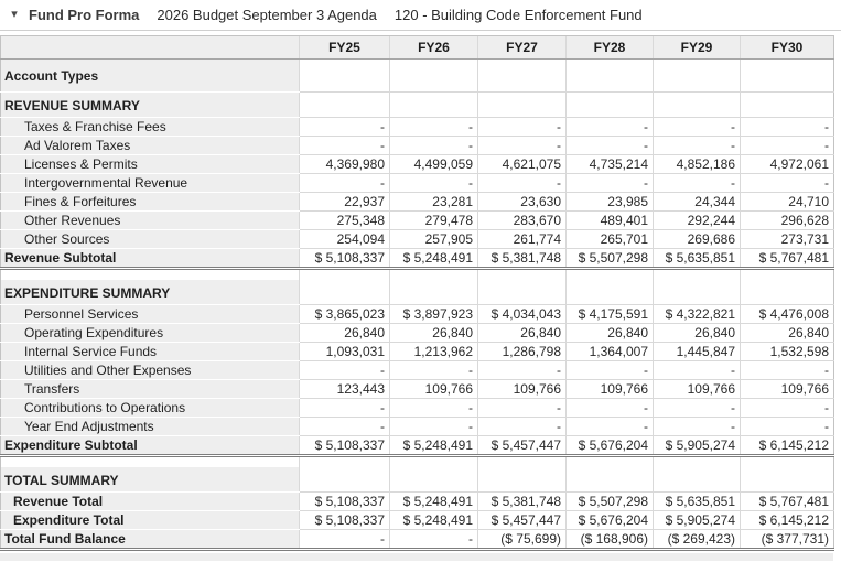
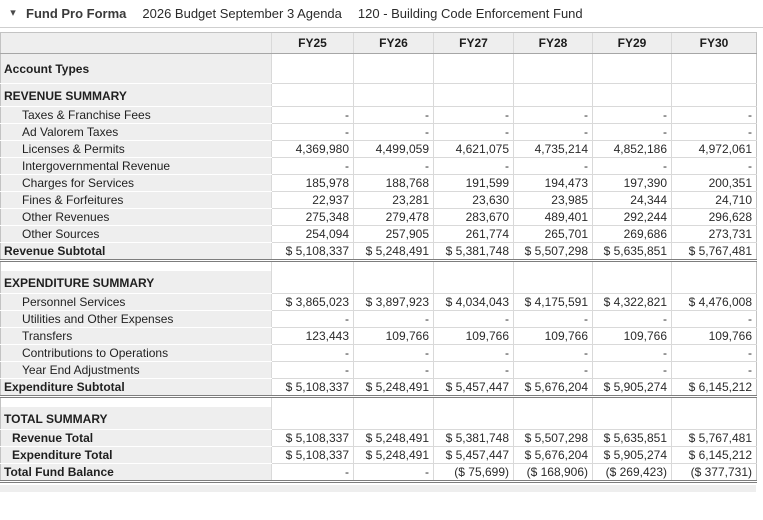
  ▾
  Fund Pro Forma
  2026 Budget September 3 Agenda
  120 - Building Code Enforcement Fund
  	FY25	FY26	FY27	FY28	FY29	FY30
  Account Types
  REVENUE SUMMARY
  Taxes & Franchise Fees	-	-	-	-	-	-
  Ad Valorem Taxes	-	-	-	-	-	-
  Licenses & Permits	4,369,980	4,499,059	4,621,075	4,735,214	4,852,186	4,972,061
  Intergovernmental Revenue	-	-	-	-	-	-
+ Charges for Services	185,978	188,768	191,599	194,473	197,390	200,351
  Fines & Forfeitures	22,937	23,281	23,630	23,985	24,344	24,710
  Other Revenues	275,348	279,478	283,670	489,401	292,244	296,628
  Other Sources	254,094	257,905	261,774	265,701	269,686	273,731
  Revenue Subtotal	$ 5,108,337	$ 5,248,491	$ 5,381,748	$ 5,507,298	$ 5,635,851	$ 5,767,481
  EXPENDITURE SUMMARY
  Personnel Services	$ 3,865,023	$ 3,897,923	$ 4,034,043	$ 4,175,591	$ 4,322,821	$ 4,476,008
- Operating Expenditures	26,840	26,840	26,840	26,840	26,840	26,840
- Internal Service Funds	1,093,031	1,213,962	1,286,798	1,364,007	1,445,847	1,532,598
  Utilities and Other Expenses	-	-	-	-	-	-
  Transfers	123,443	109,766	109,766	109,766	109,766	109,766
  Contributions to Operations	-	-	-	-	-	-
  Year End Adjustments	-	-	-	-	-	-
  Expenditure Subtotal	$ 5,108,337	$ 5,248,491	$ 5,457,447	$ 5,676,204	$ 5,905,274	$ 6,145,212
  TOTAL SUMMARY
  Revenue Total	$ 5,108,337	$ 5,248,491	$ 5,381,748	$ 5,507,298	$ 5,635,851	$ 5,767,481
  Expenditure Total	$ 5,108,337	$ 5,248,491	$ 5,457,447	$ 5,676,204	$ 5,905,274	$ 6,145,212
  Total Fund Balance	-	-	($ 75,699)	($ 168,906)	($ 269,423)	($ 377,731)
